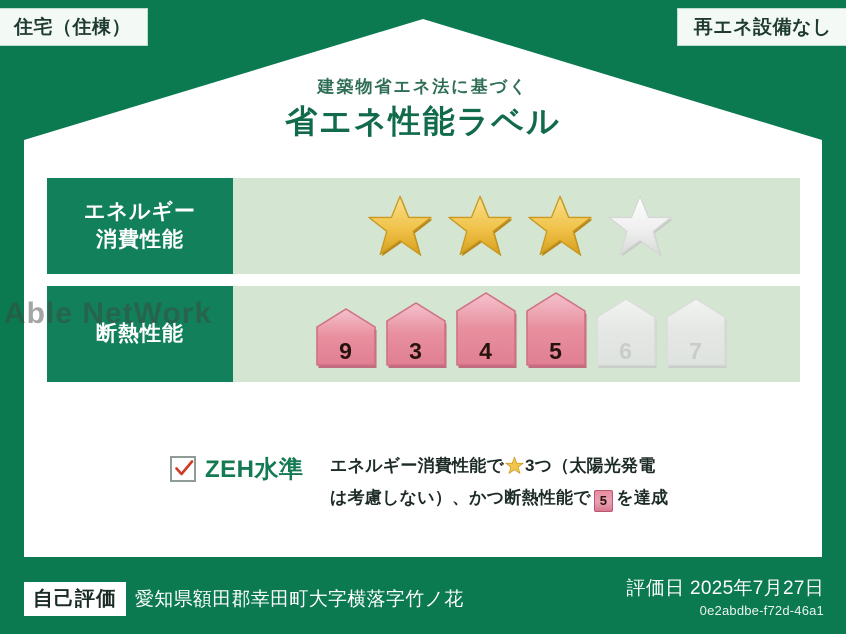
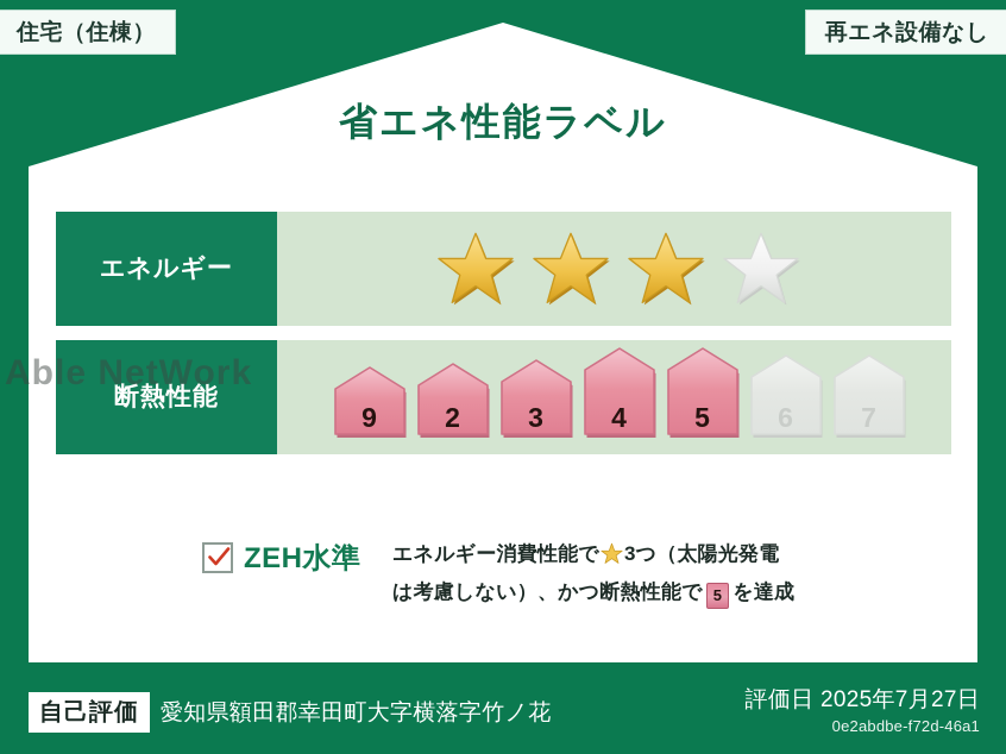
  住宅（住棟）
  再エネ設備なし
- 建築物省エネ法に基づく
  省エネ性能ラベル
  エネルギー
- 消費性能
  断熱性能
  9
+ 2
  3
  4
  5
  6
  7
  ZEH水準
  エネルギー消費性能で 3つ（太陽光発電
  は考慮しない）、かつ断熱性能で 5 を達成
  自己評価
  愛知県額田郡幸田町大字横落字竹ノ花
  評価日 2025年7月27日
  0e2abdbe-f72d-46a1
  Able NetWork
